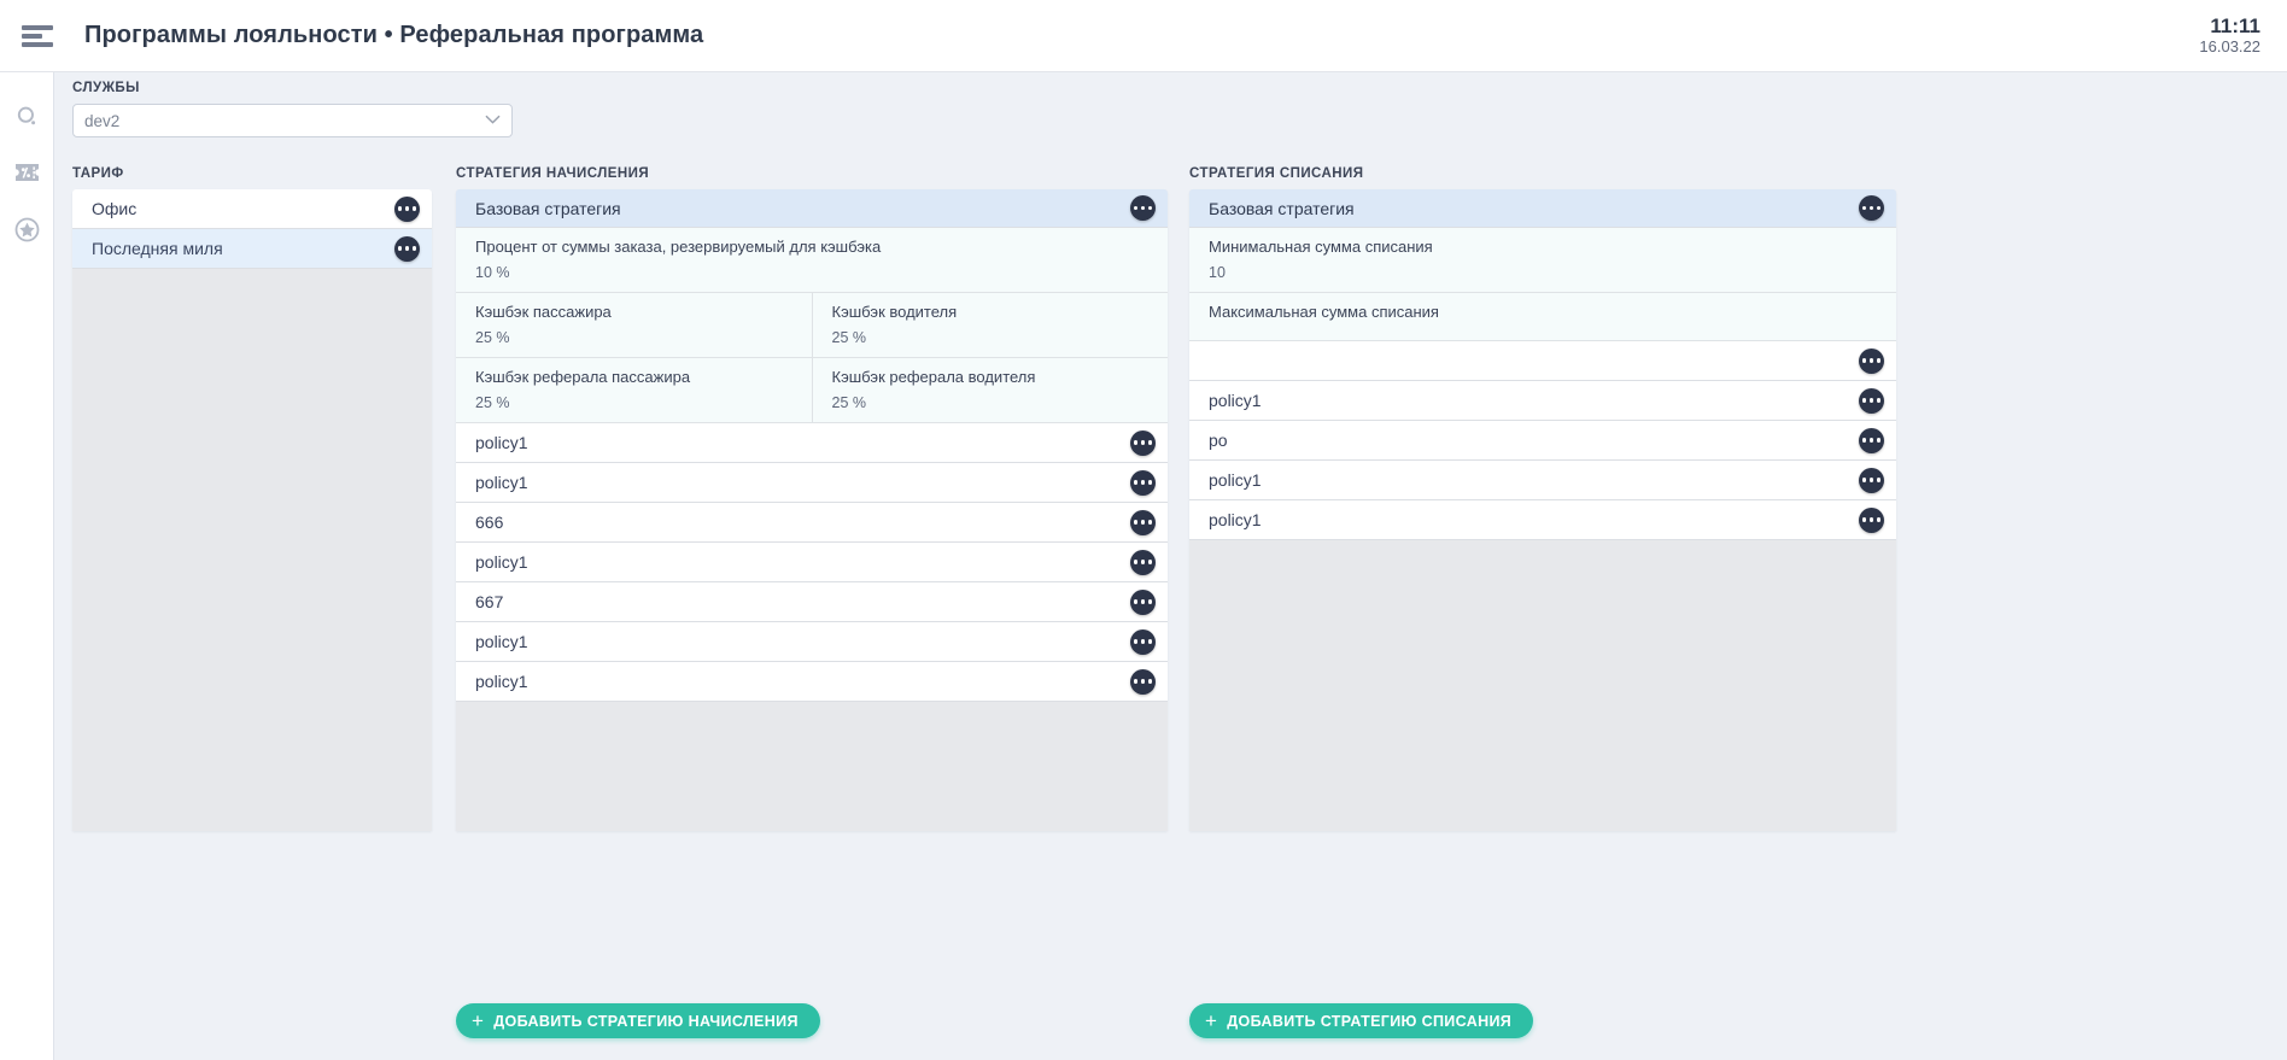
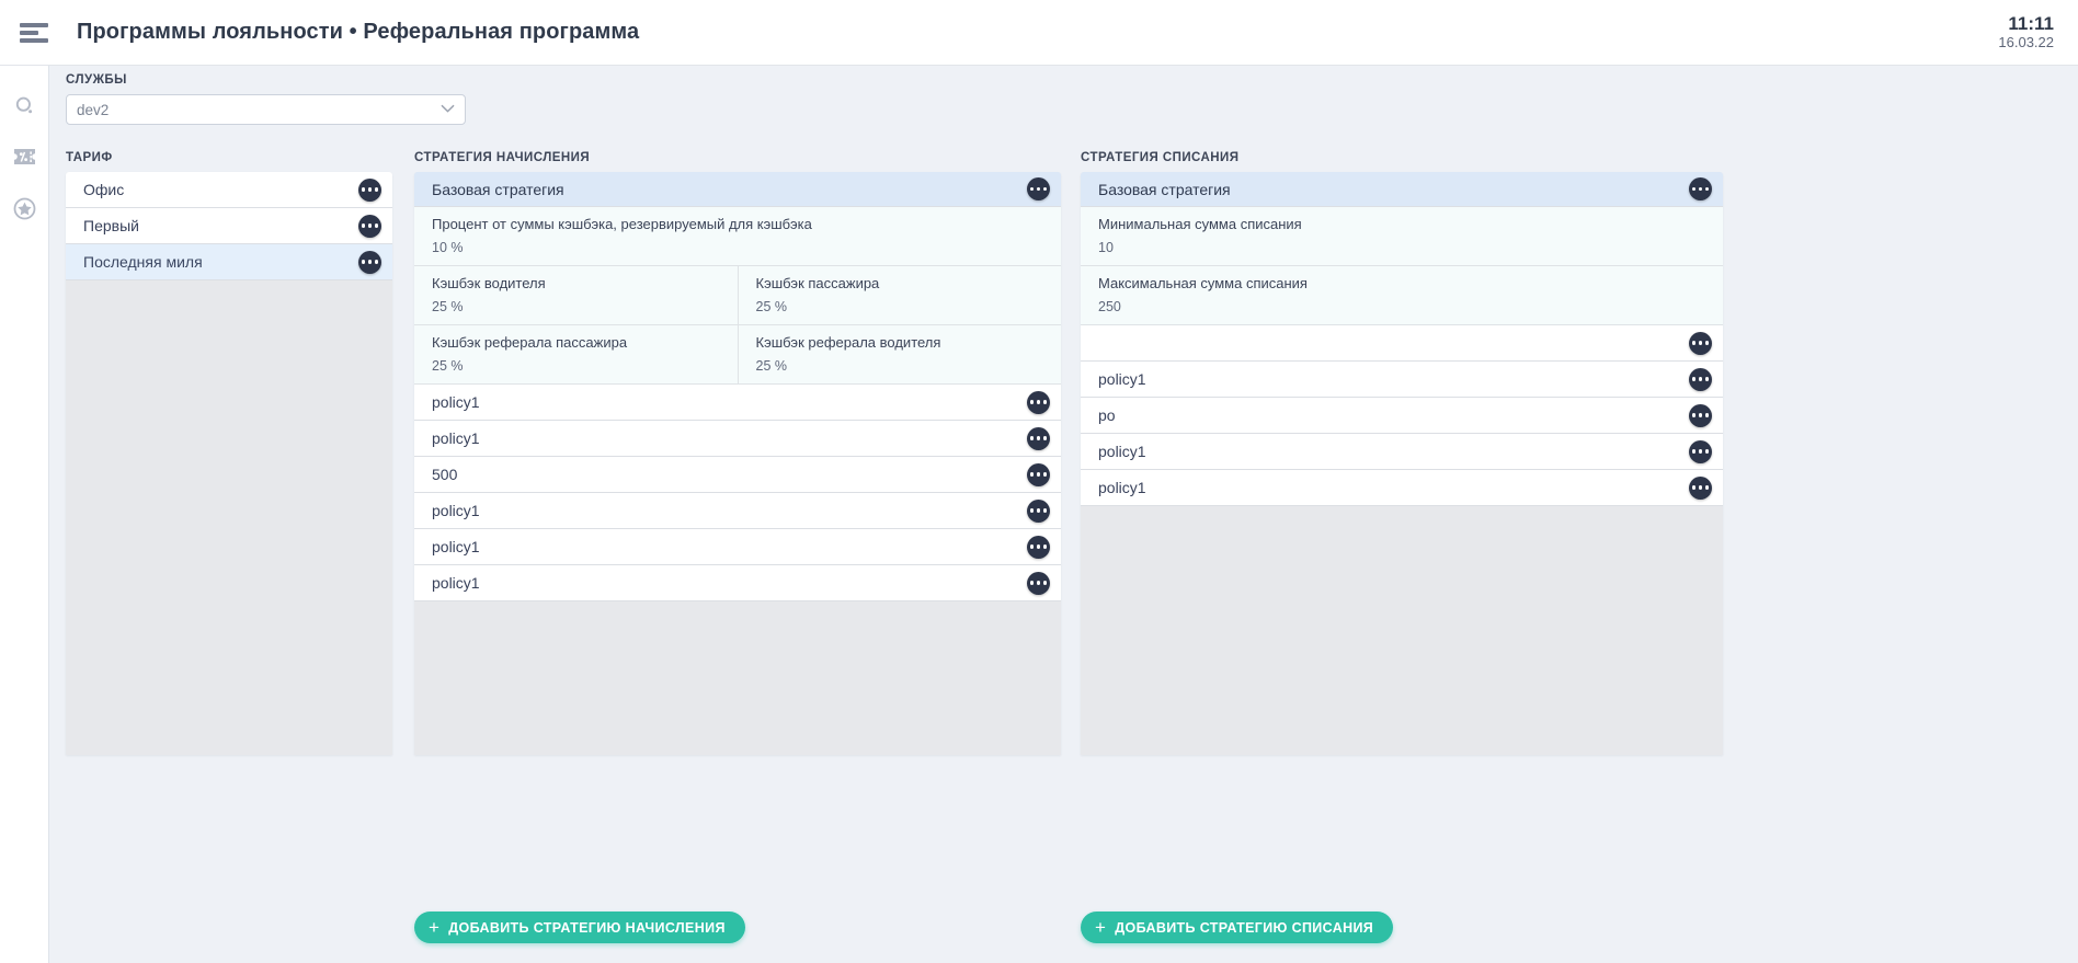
  Программы лояльности • Реферальная программа
  11:11
  16.03.22
  СЛУЖБЫ
  dev2
  ТАРИФ
  Офис
+ Первый
  Последняя миля
  СТРАТЕГИЯ НАЧИСЛЕНИЯ
  Базовая стратегия
- Процент от суммы заказа, резервируемый для кэшбэка
+ Процент от суммы кэшбэка, резервируемый для кэшбэка
  10 %
- Кэшбэк пассажира
+ Кэшбэк водителя
  25 %
- Кэшбэк водителя
+ Кэшбэк пассажира
  25 %
  Кэшбэк реферала пассажира
  25 %
  Кэшбэк реферала водителя
  25 %
  policy1
  policy1
- 666
+ 500
  policy1
- 667
  policy1
  policy1
  СТРАТЕГИЯ СПИСАНИЯ
  Базовая стратегия
  Минимальная сумма списания
  10
  Максимальная сумма списания
+ 250
  policy1
  po
  policy1
  policy1
  +
  ДОБАВИТЬ СТРАТЕГИЮ НАЧИСЛЕНИЯ
  +
  ДОБАВИТЬ СТРАТЕГИЮ СПИСАНИЯ
